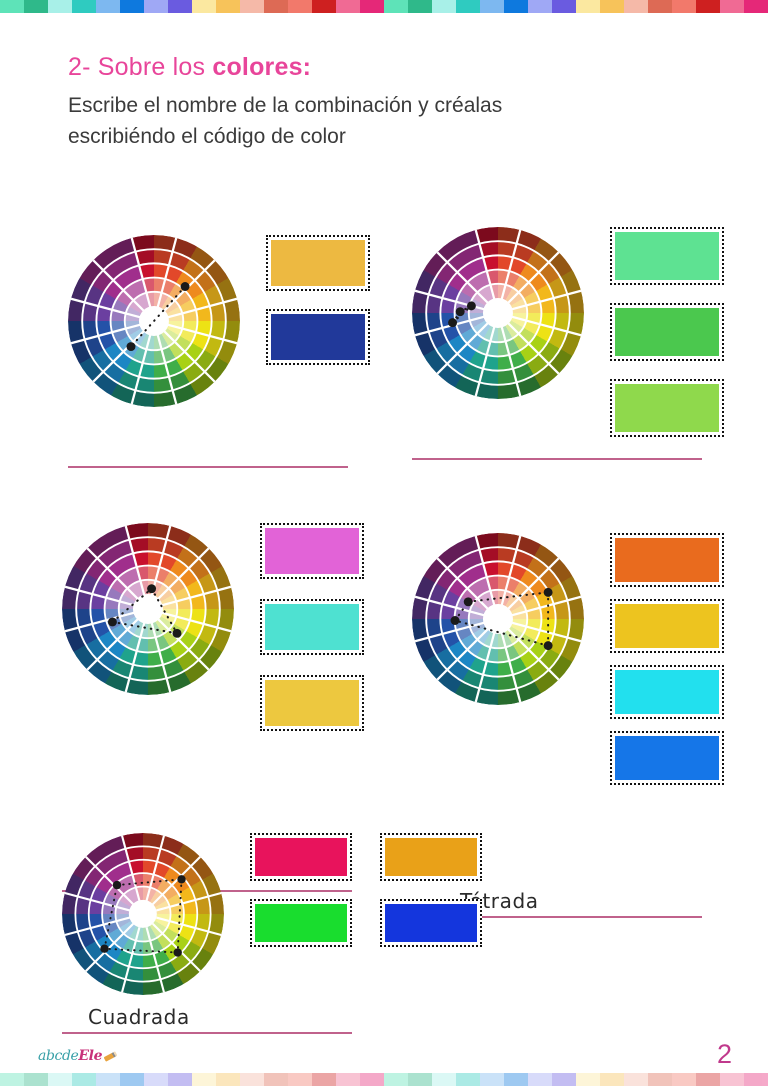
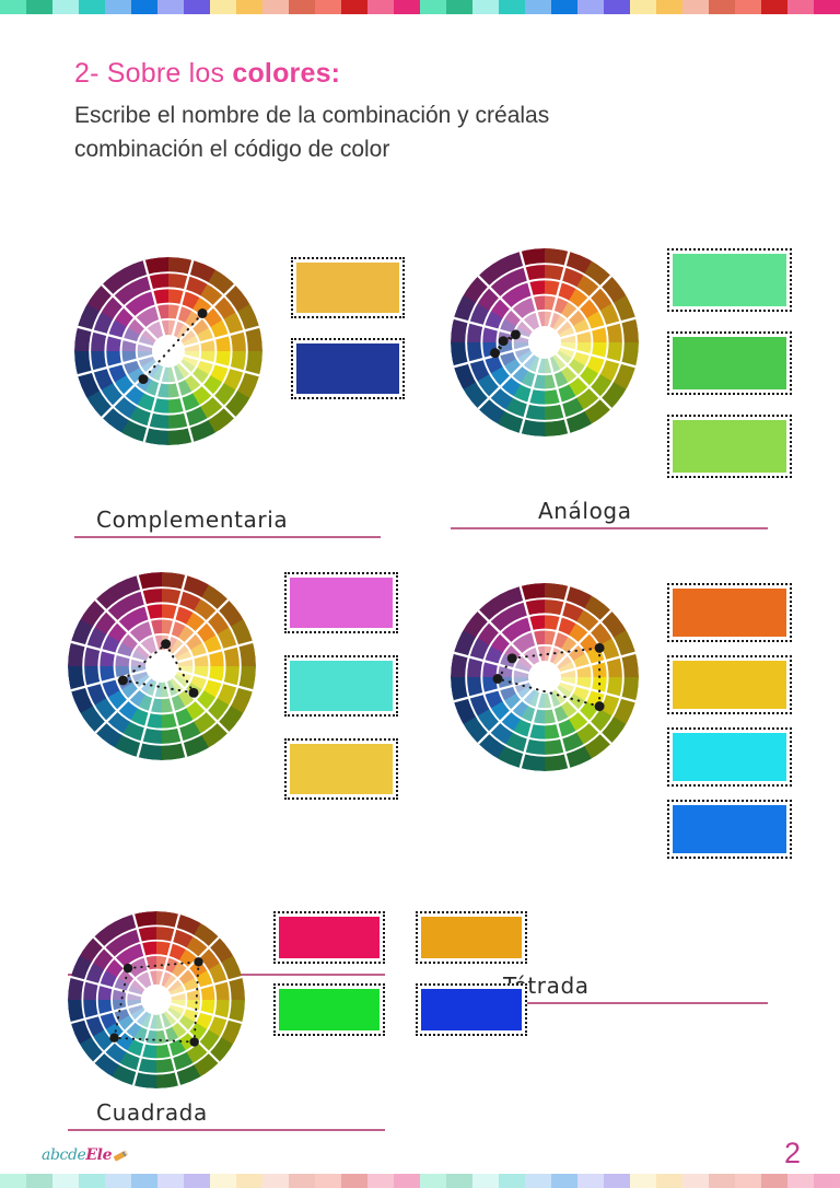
  2- Sobre los colores:
  Escribe el nombre de la combinación y créalas
- escribiéndo el código de color
+ combinación el código de color
+ Complementaria
+ Análoga
  trada
  Cuadrada
  abcdeEle
  2
